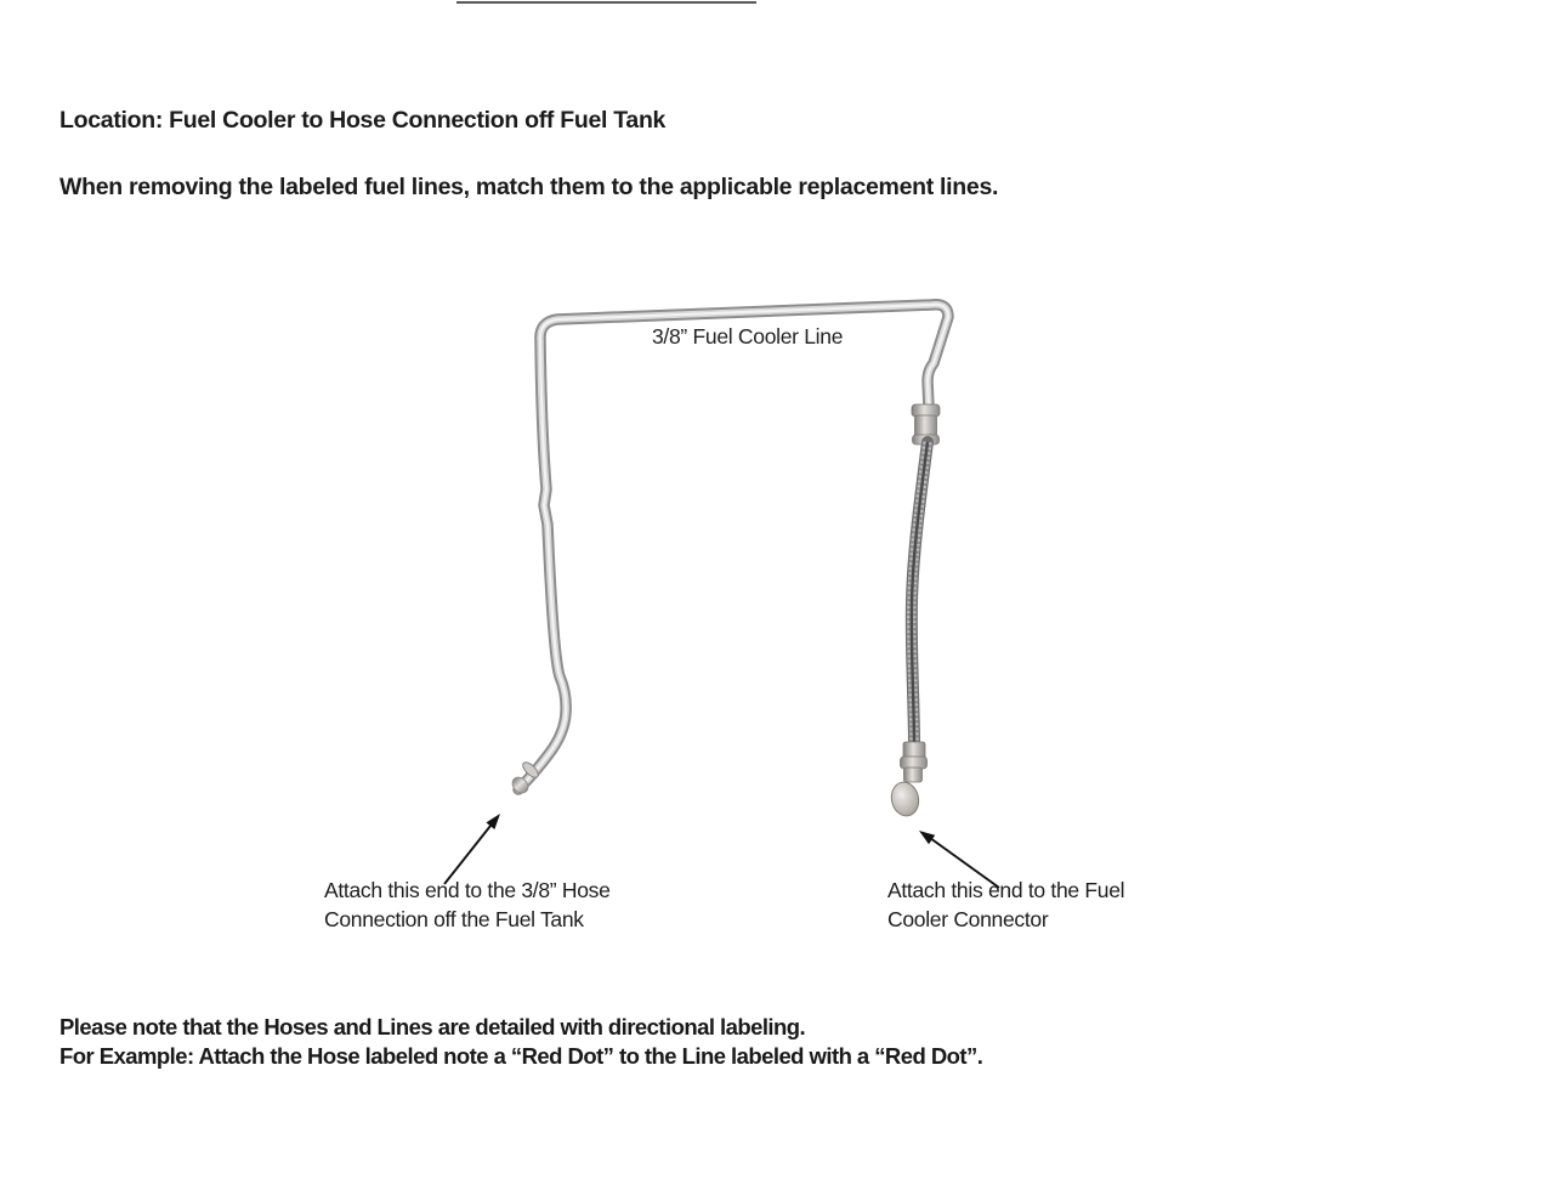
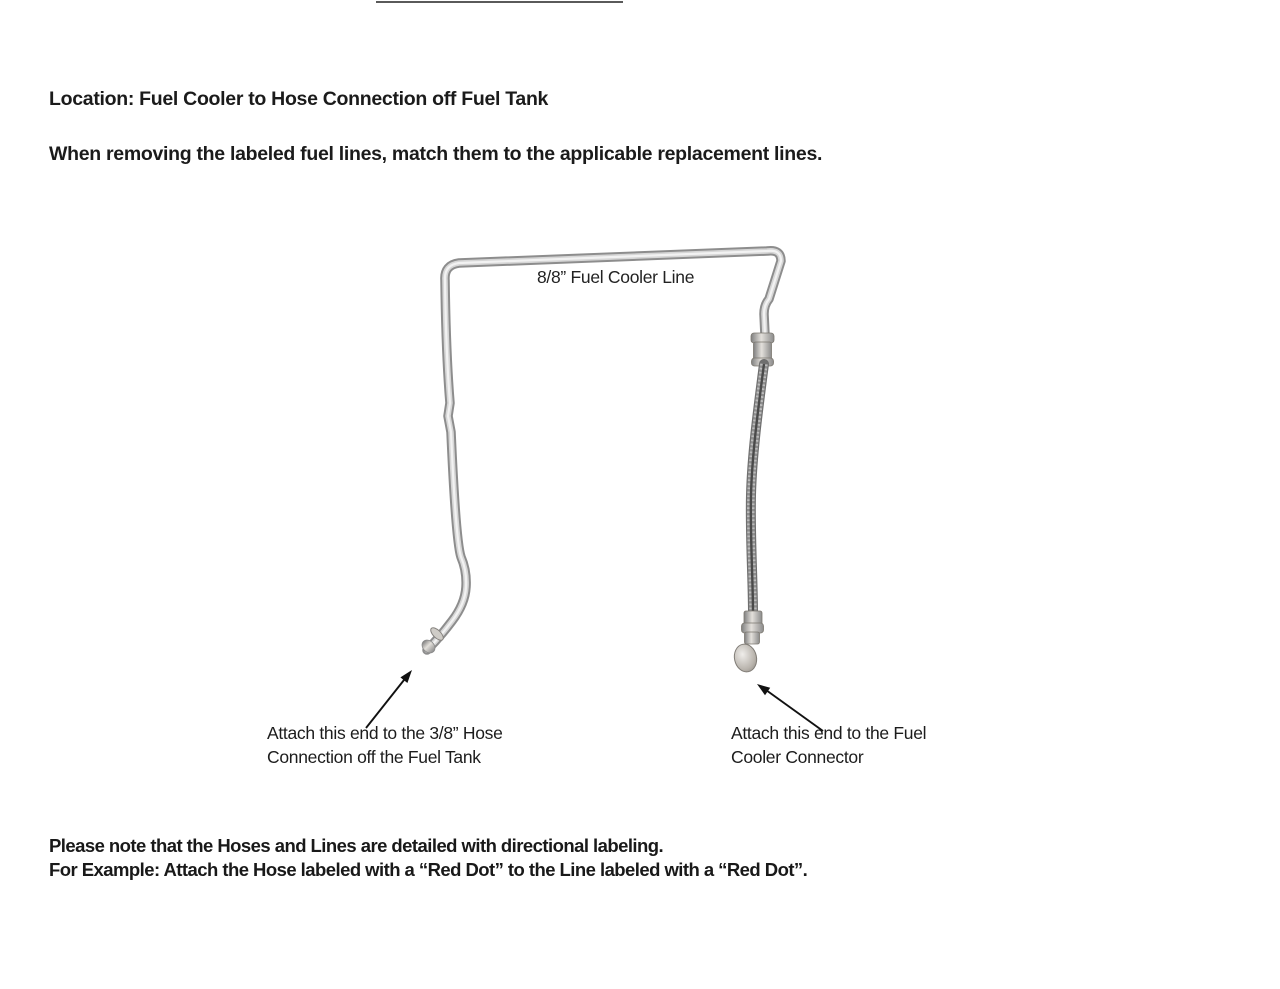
  Location: Fuel Cooler to Hose Connection off Fuel Tank
  When removing the labeled fuel lines, match them to the applicable replacement lines.
- 3/8” Fuel Cooler Line
+ 8/8” Fuel Cooler Line
  Attach this end to the 3/8” Hose
  Connection off the Fuel Tank
  Attach this end to the Fuel
  Cooler Connector
  Please note that the Hoses and Lines are detailed with directional labeling.
- For Example: Attach the Hose labeled note a “Red Dot” to the Line labeled with a “Red Dot”.
+ For Example: Attach the Hose labeled with a “Red Dot” to the Line labeled with a “Red Dot”.
